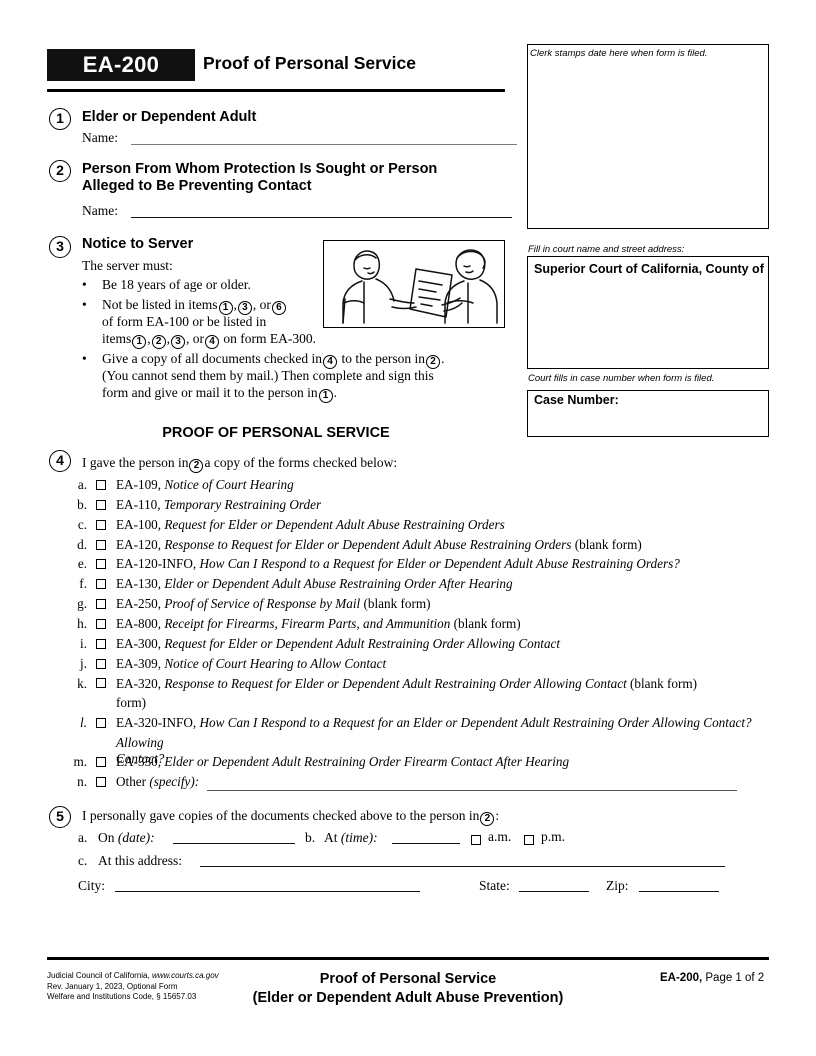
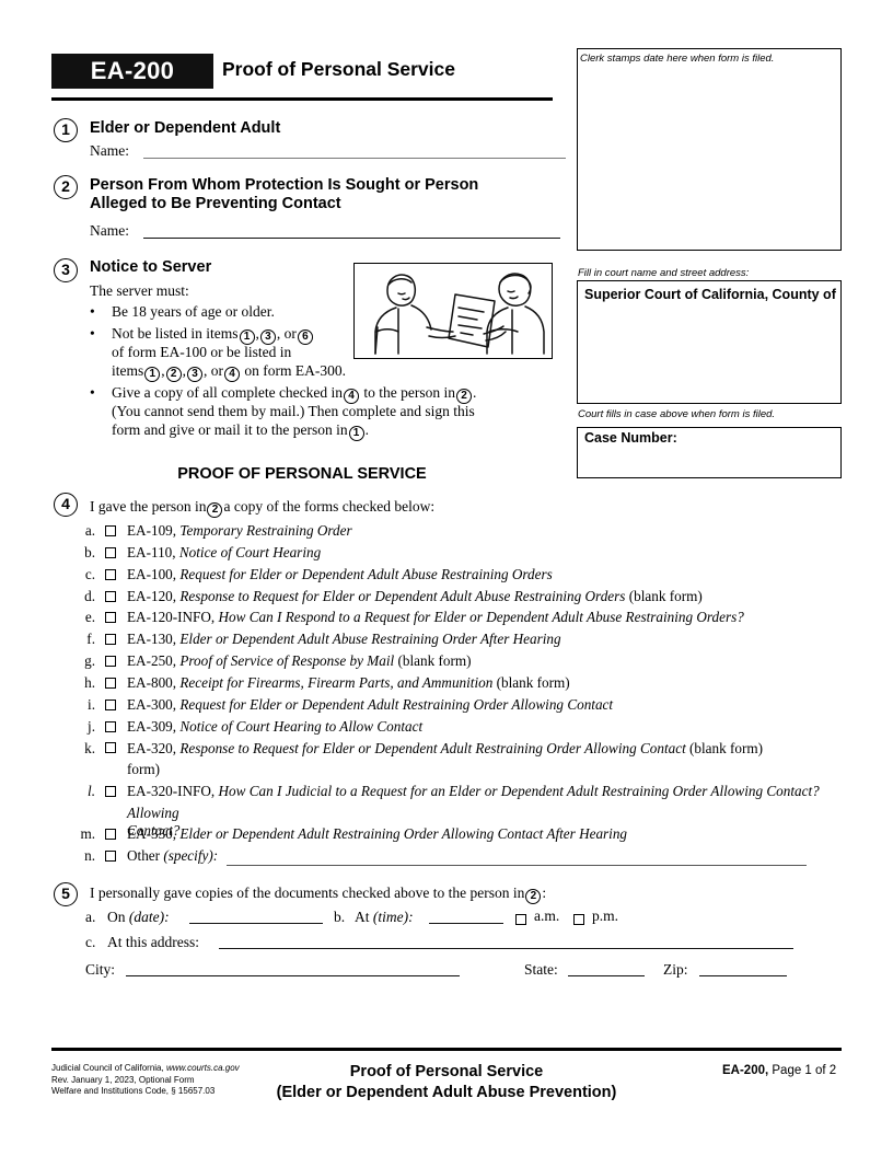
  EA-200
  Proof of Personal Service
  Clerk stamps date here when form is filed.
  Fill in court name and street address:
  Superior Court of California, County of
- Court fills in case number when form is filed.
+ Court fills in case above when form is filed.
  Case Number:
  1
  Elder or Dependent Adult
  Name:
  2
  Person From Whom Protection Is Sought or Person
  Alleged to Be Preventing Contact
  Name:
  3
  Notice to Server
  The server must:
  •
  Be 18 years of age or older.
  •
  Not be listed in items 1 , 3 , or 6
  of form EA-100 or be listed in
  items 1 , 2 , 3 , or 4 on form EA-300.
  •
- Give a copy of all documents checked in 4 to the person in 2 .
+ Give a copy of all complete checked in 4 to the person in 2 .
  (You cannot send them by mail.) Then complete and sign this
  form and give or mail it to the person in 1 .
  PROOF OF PERSONAL SERVICE
  4
  I gave the person in 2 a copy of the forms checked below:
  a.
- EA-109, Notice of Court Hearing
+ EA-109, Temporary Restraining Order
  b.
- EA-110, Temporary Restraining Order
+ EA-110, Notice of Court Hearing
  c.
  EA-100, Request for Elder or Dependent Adult Abuse Restraining Orders
  d.
  EA-120, Response to Request for Elder or Dependent Adult Abuse Restraining Orders (blank form)
  e.
  EA-120-INFO, How Can I Respond to a Request for Elder or Dependent Adult Abuse Restraining Orders?
  f.
  EA-130, Elder or Dependent Adult Abuse Restraining Order After Hearing
  g.
  EA-250, Proof of Service of Response by Mail (blank form)
  h.
  EA-800, Receipt for Firearms, Firearm Parts, and Ammunition (blank form)
  i.
  EA-300, Request for Elder or Dependent Adult Restraining Order Allowing Contact
  j.
  EA-309, Notice of Court Hearing to Allow Contact
  k.
  EA-320, Response to Request for Elder or Dependent Adult Restraining Order Allowing Contact (blank form)
  form)
  l.
- EA-320-INFO, How Can I Respond to a Request for an Elder or Dependent Adult Restraining Order Allowing Contact?
+ EA-320-INFO, How Can I Judicial to a Request for an Elder or Dependent Adult Restraining Order Allowing Contact?
  Allowing Contact?
  m.
- EA-330, Elder or Dependent Adult Restraining Order Firearm Contact After Hearing
+ EA-330, Elder or Dependent Adult Restraining Order Allowing Contact After Hearing
  n.
  Other (specify):
  5
  I personally gave copies of the documents checked above to the person in 2 :
  a.
  On (date):
  b.
  At (time):
  a.m.
  p.m.
  c.
  At this address:
  City:
  State:
  Zip:
  Judicial Council of California, www.courts.ca.gov
  Rev. January 1, 2023, Optional Form
  Welfare and Institutions Code, § 15657.03
  Proof of Personal Service
  (Elder or Dependent Adult Abuse Prevention)
  EA-200, Page 1 of 2
